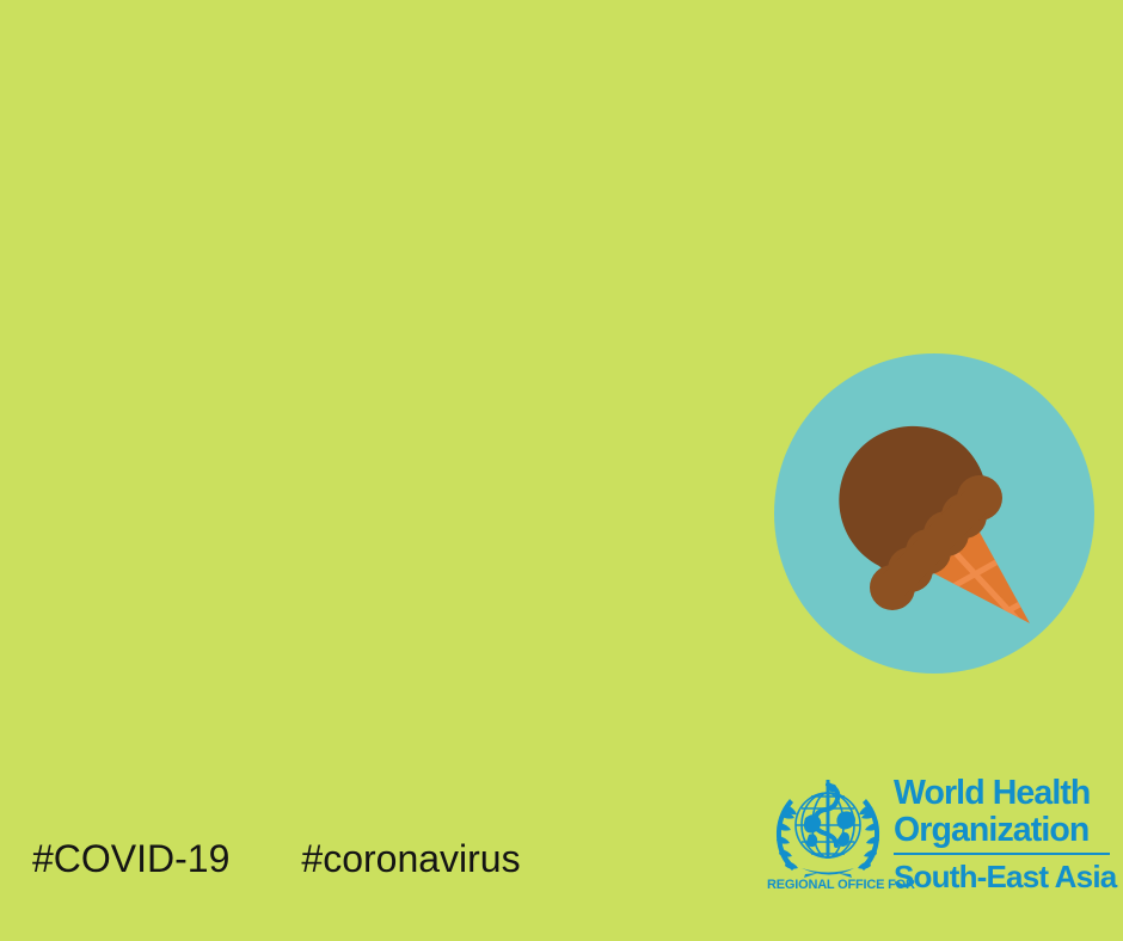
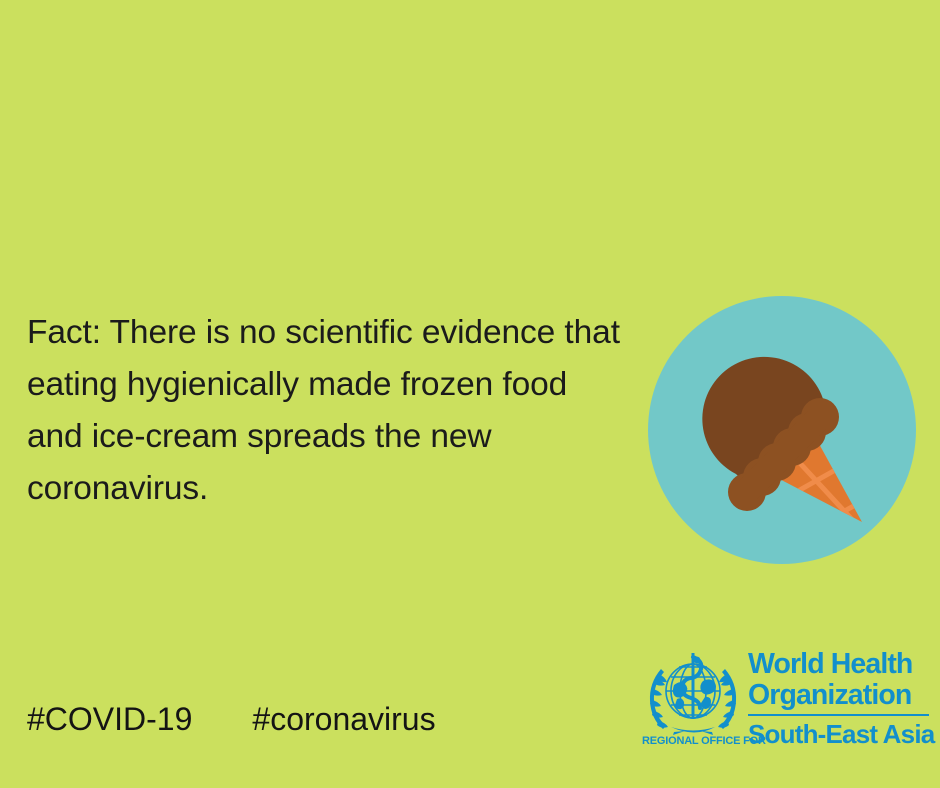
+ Fact: There is no scientific evidence that eating hygienically made frozen food and ice-cream spreads the new coronavirus.
  #COVID-19 #coronavirus
  REGIONAL OFFICE F
  World Health
  Organization
  South-East Asia
